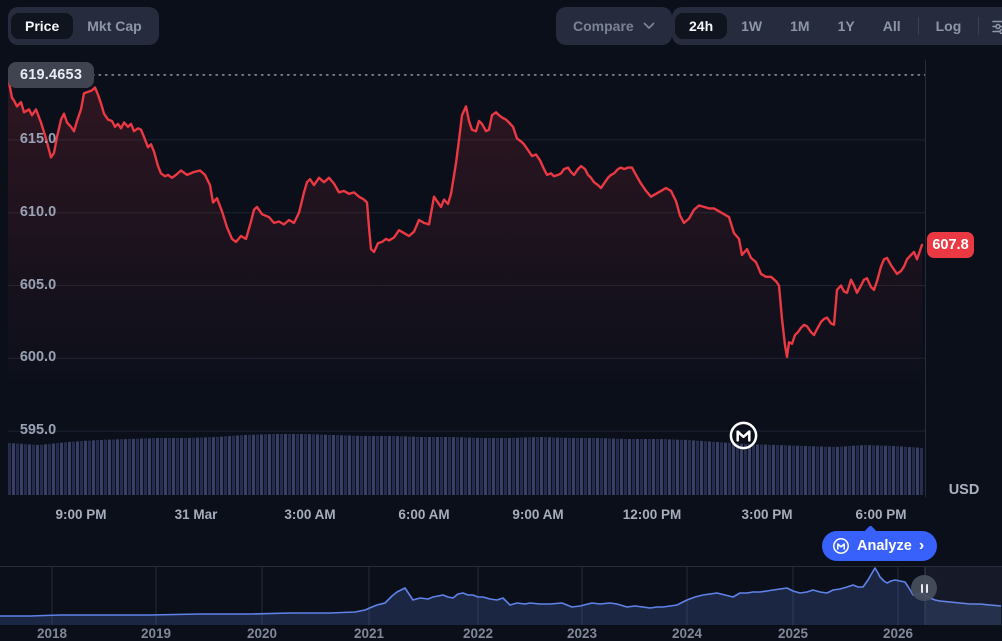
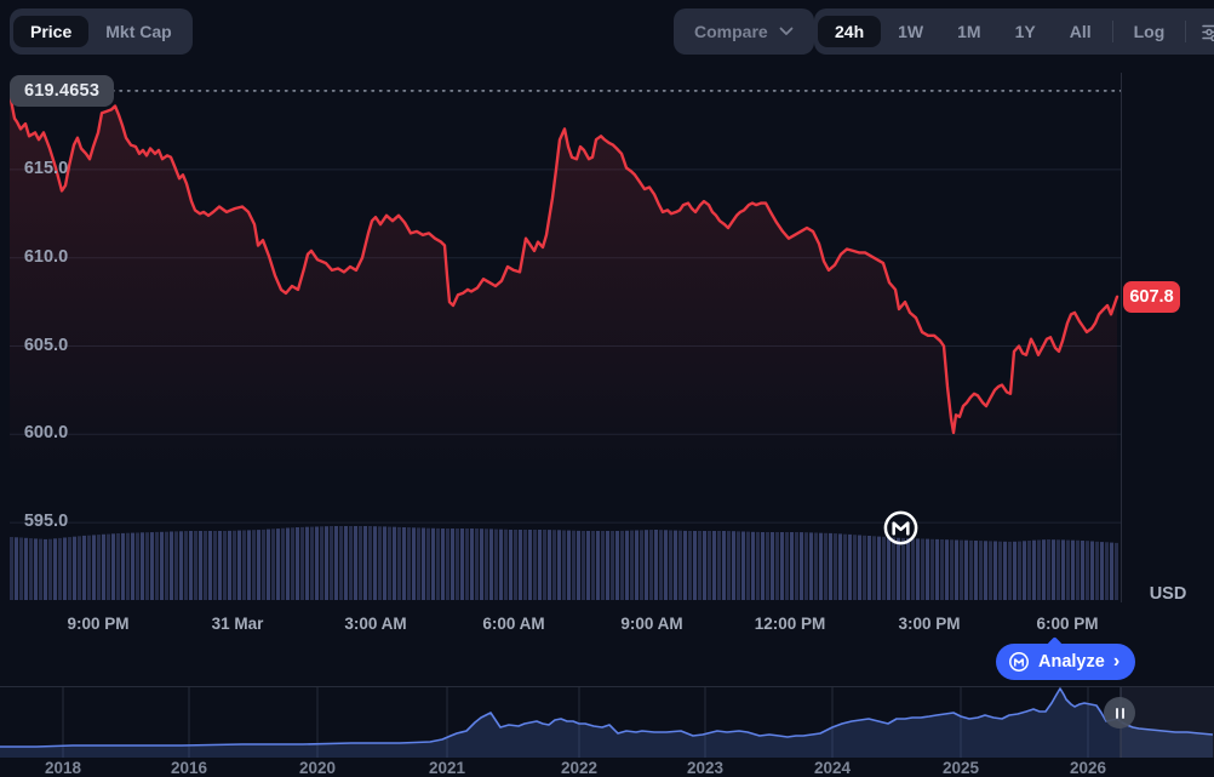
  Price
  Mkt Cap
  Compare
  24h
  1W
  1M
  1Y
  All
  Log
  619.4653
  615.0
  610.0
  605.0
  600.0
  595.0
  USD
  607.8
  9:00 PM
  31 Mar
  3:00 AM
  6:00 AM
  9:00 AM
  12:00 PM
  3:00 PM
  6:00 PM
  Analyze
  ›
  2018
- 2019
+ 2016
  2020
  2021
  2022
  2023
  2024
  2025
  2026
